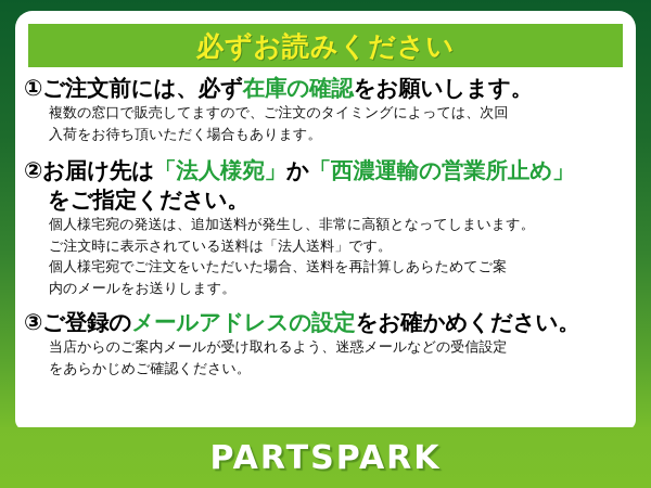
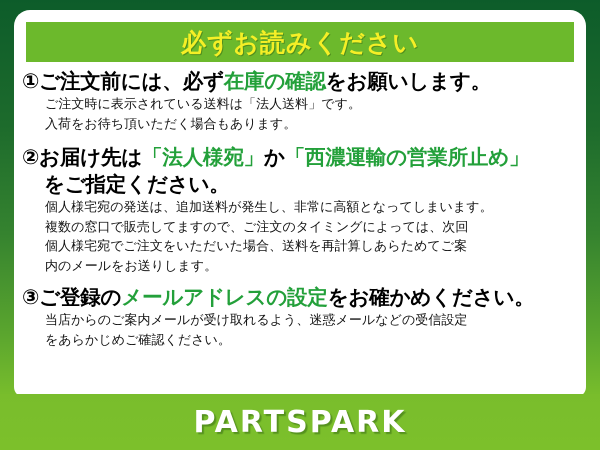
  必ずお読みください
  ①ご注文前には、必ず在庫の確認をお願いします。
- 複数の窓口で販売してますので、ご注文のタイミングによっては、次回
+ ご注文時に表示されている送料は「法人送料」です。
  入荷をお待ち頂いただく場合もあります。
  ②お届け先は「法人様宛」か「西濃運輸の営業所止め」
  をご指定ください。
  個人様宅宛の発送は、追加送料が発生し、非常に高額となってしまいます。
- ご注文時に表示されている送料は「法人送料」です。
+ 複数の窓口で販売してますので、ご注文のタイミングによっては、次回
  個人様宅宛でご注文をいただいた場合、送料を再計算しあらためてご案
  内のメールをお送りします。
  ③ご登録のメールアドレスの設定をお確かめください。
  当店からのご案内メールが受け取れるよう、迷惑メールなどの受信設定
  をあらかじめご確認ください。
  PARTSPARK
